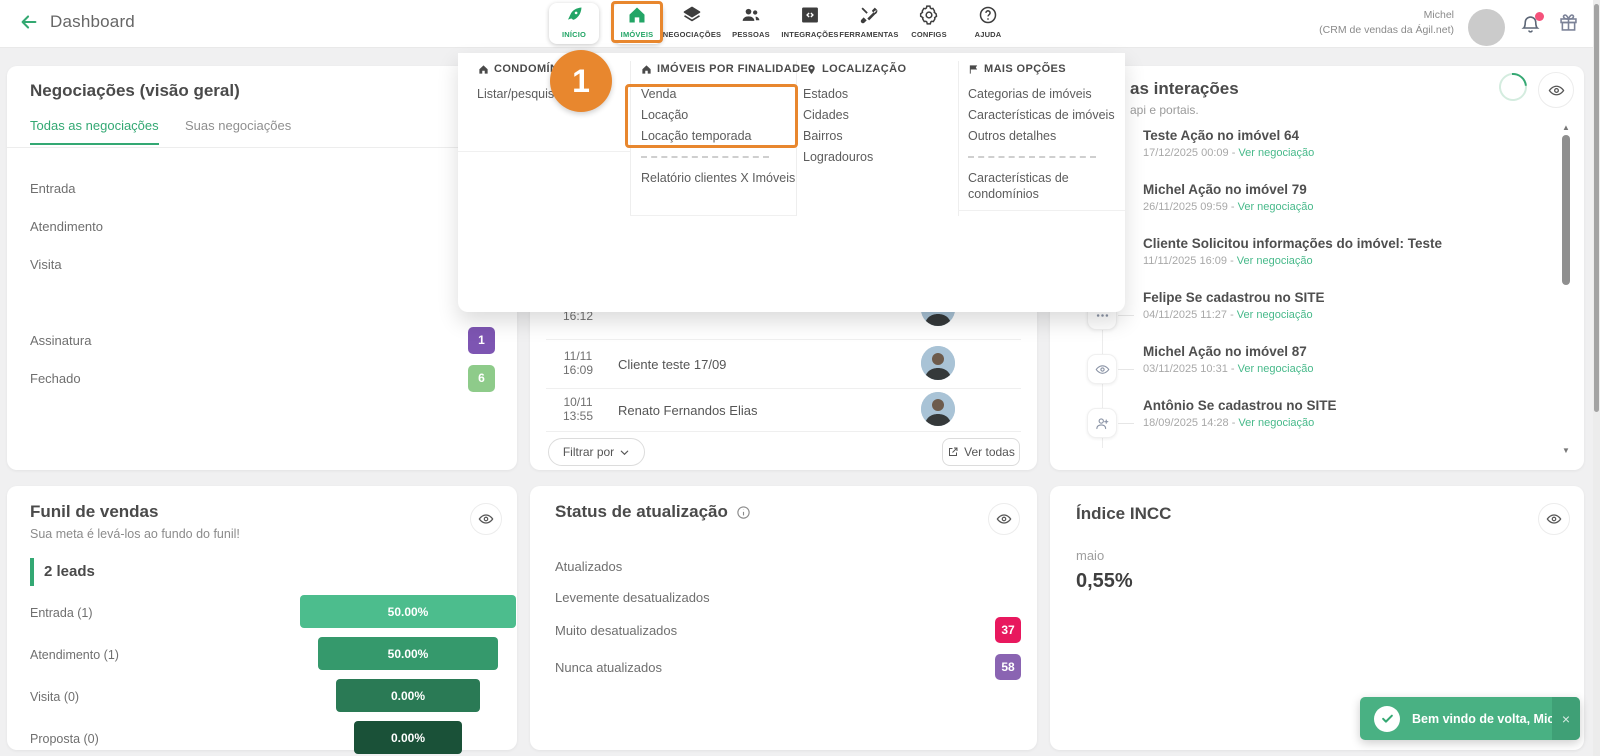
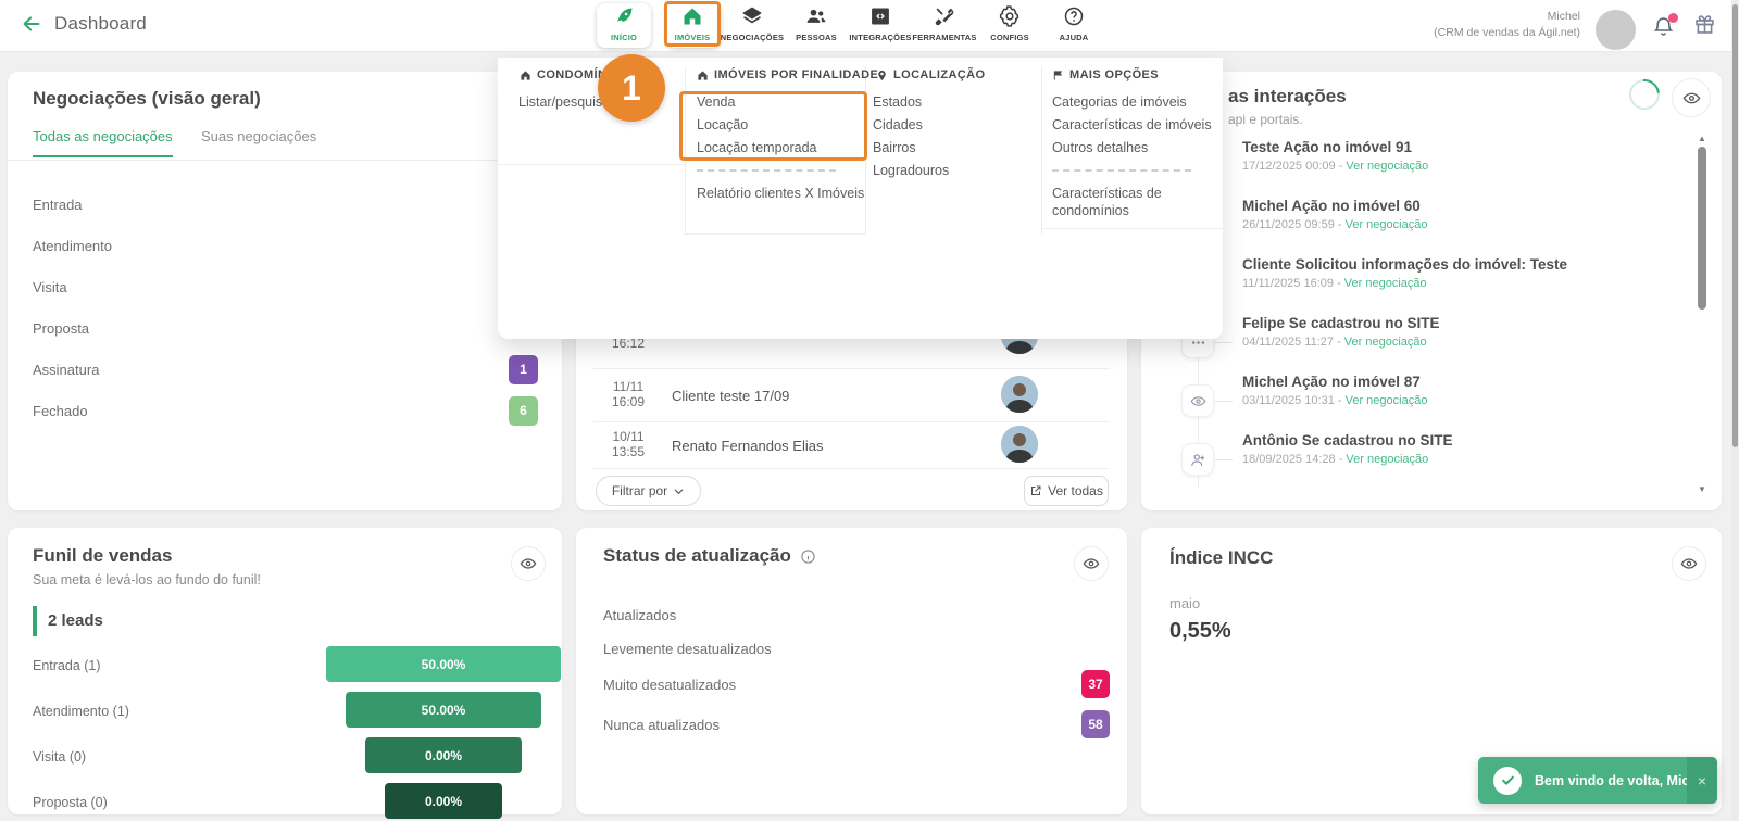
  Dashboard
  INÍCIO
  IMÓVEIS
  NEGOCIAÇÕES
  PESSOAS
  INTEGRAÇÕES
  FERRAMENTAS
  CONFIGS
  AJUDA
  Michel
  (CRM de vendas da Ágil.net)
  Negociações (visão geral)
  Todas as negociações
  Suas negociações
  Entrada
  Atendimento
  Visita
+ Proposta
  Assinatura
  1
  Fechado
  6
  16:12
  11/11
  16:09
  Cliente teste 17/09
  10/11
  13:55
  Renato Fernandos Elias
  Filtrar por
  Ver todas
  as interações
  api e portais.
- Teste Ação no imóvel 64
+ Teste Ação no imóvel 91
  17/12/2025 00:09 - Ver negociação
- Michel Ação no imóvel 79
+ Michel Ação no imóvel 60
  26/11/2025 09:59 - Ver negociação
  Cliente Solicitou informações do imóvel: Teste
  11/11/2025 16:09 - Ver negociação
  Felipe Se cadastrou no SITE
  04/11/2025 11:27 - Ver negociação
  Michel Ação no imóvel 87
  03/11/2025 10:31 - Ver negociação
  Antônio Se cadastrou no SITE
  18/09/2025 14:28 - Ver negociação
  ▲
  ▼
  Funil de vendas
  Sua meta é levá-los ao fundo do funil!
  2 leads
  Entrada (1)
  50.00%
  Atendimento (1)
  50.00%
  Visita (0)
  0.00%
  Proposta (0)
  0.00%
  Status de atualização
  Atualizados
  Levemente desatualizados
  Muito desatualizados
  37
  Nunca atualizados
  58
  Índice INCC
  maio
  0,55%
  Listar/pesquis
  IMÓVEIS POR FINALIDADE
  Venda
  Locação
  Locação temporada
  Relatório clientes X Imóveis
  LOCALIZAÇÃO
  Estados
  Cidades
  Bairros
  Logradouros
  MAIS OPÇÕES
  Categorias de imóveis
  Características de imóveis
  Outros detalhes
  Características de condomínios
  1
  Bem vindo de volta, Mic
  ×
